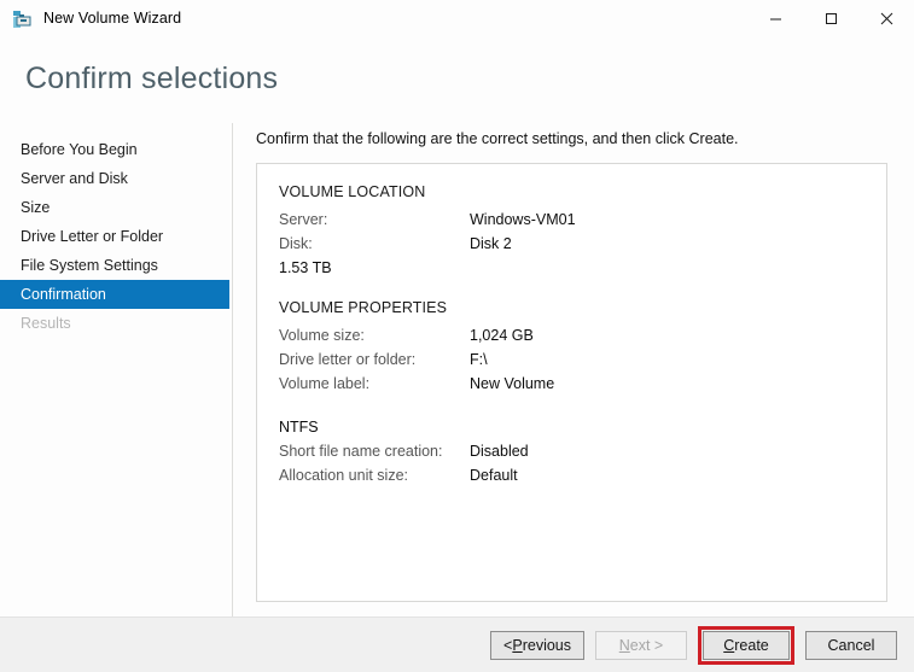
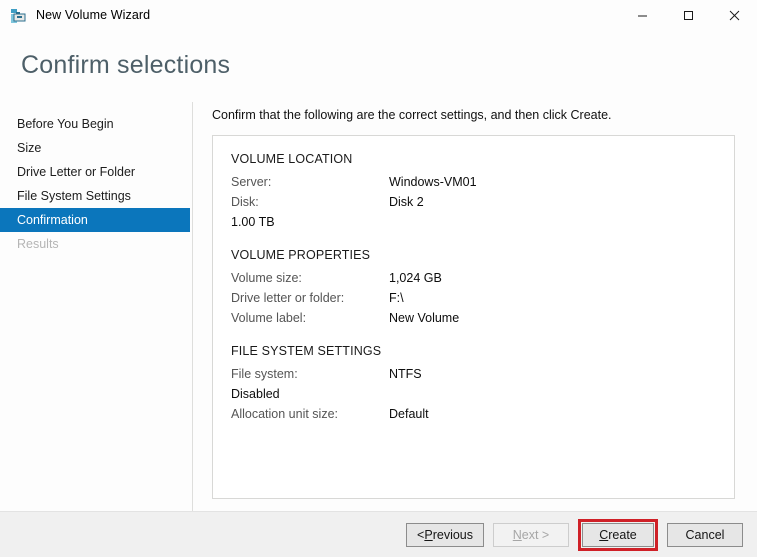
  New Volume Wizard
  Confirm selections
  Before You Begin
- Server and Disk
  Size
  Drive Letter or Folder
  File System Settings
  Confirmation
  Results
  Confirm that the following are the correct settings, and then click Create.
  VOLUME LOCATION
  Server:
  Windows-VM01
  Disk:
  Disk 2
- 1.53 TB
+ 1.00 TB
  VOLUME PROPERTIES
  Volume size:
  1,024 GB
  Drive letter or folder:
  F:\
  Volume label:
  New Volume
+ FILE SYSTEM SETTINGS
+ File system:
  NTFS
- Short file name creation:
  Disabled
  Allocation unit size:
  Default
  <
  P
  revious
  N
  ext >
  C
  reate
  Cancel
